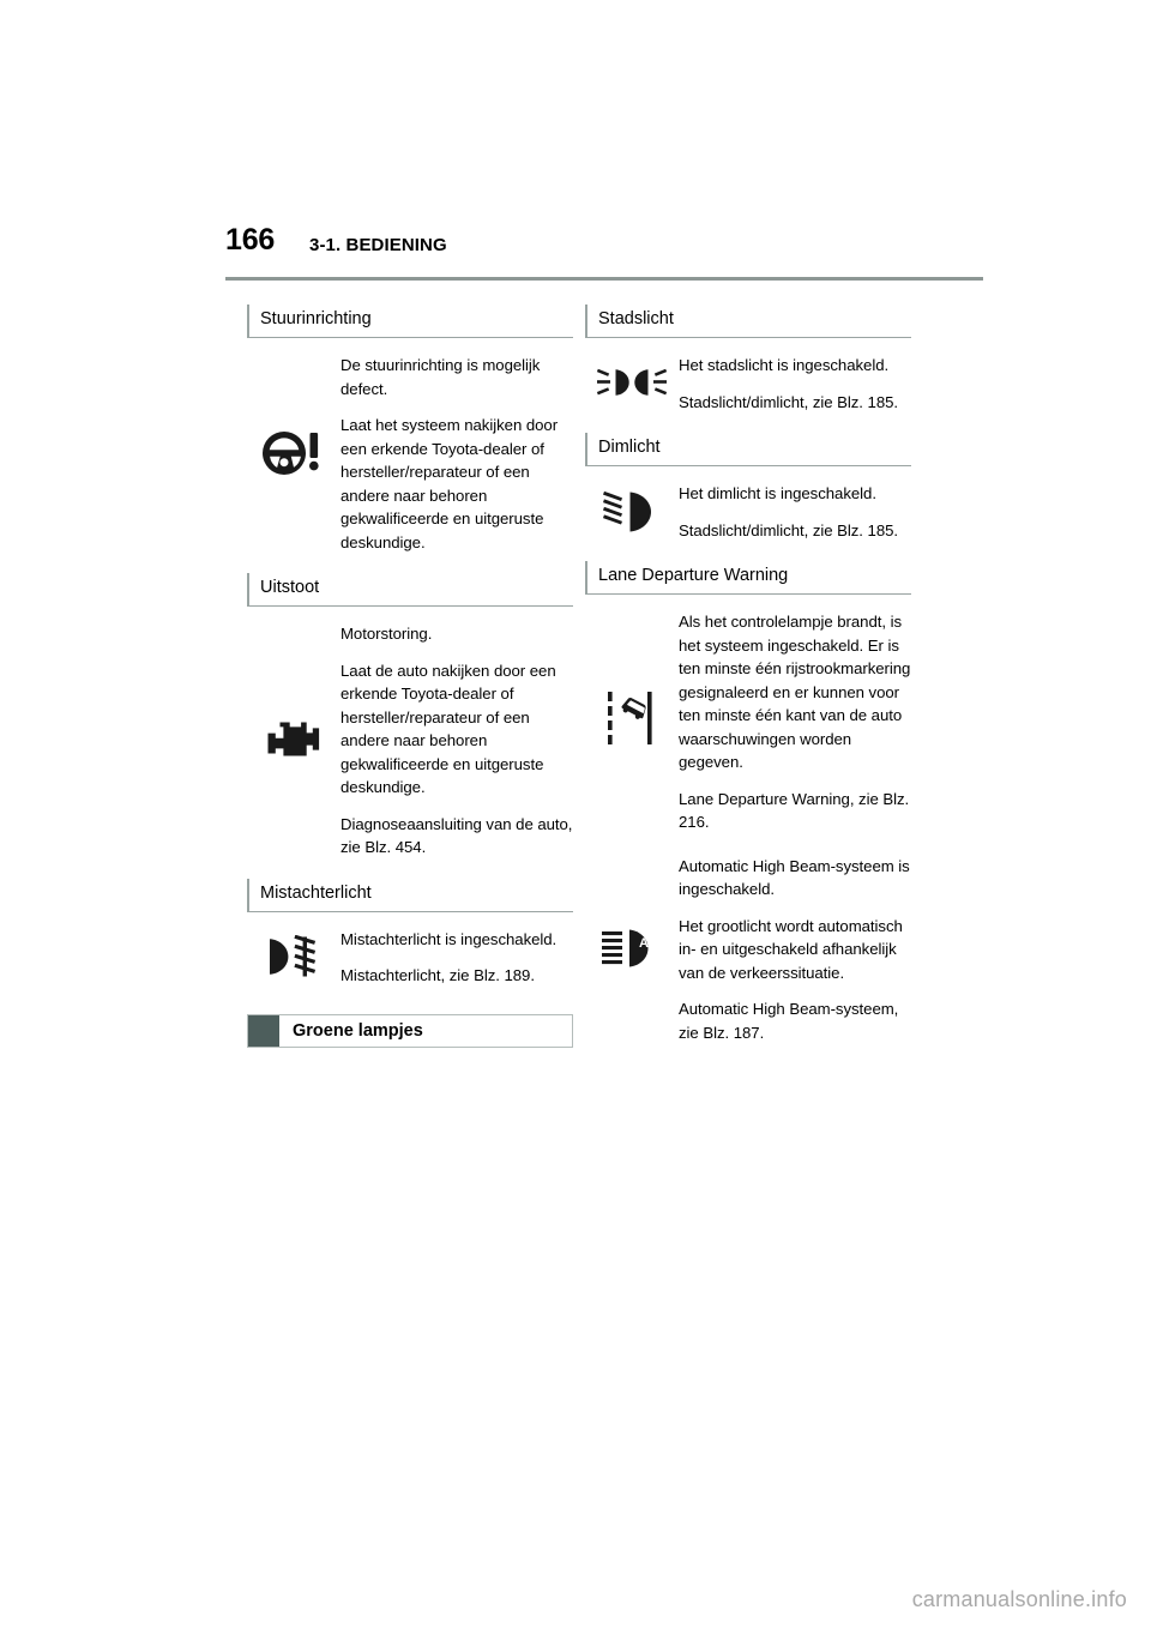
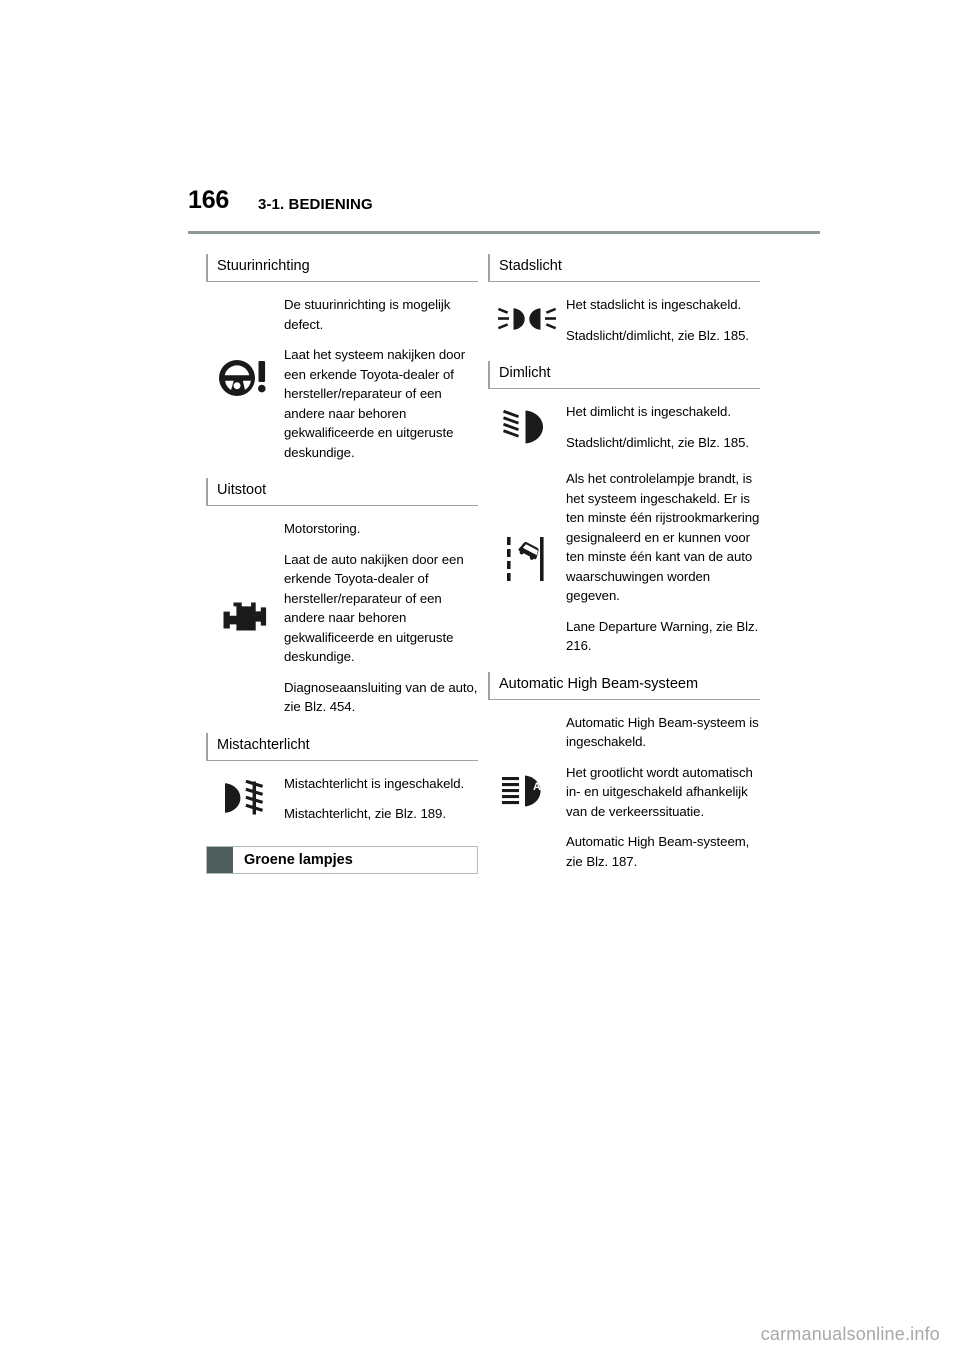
  166
  3-1. BEDIENING
  Stuurinrichting
  De stuurinrichting is mogelijk defect.
  Laat het systeem nakijken door een erkende Toyota-dealer of hersteller/reparateur of een andere naar behoren gekwalificeerde en uitgeruste deskundige.
  Uitstoot
  Motorstoring.
  Laat de auto nakijken door een erkende Toyota-dealer of hersteller/reparateur of een andere naar behoren gekwalificeerde en uitgeruste deskundige.
  Diagnoseaansluiting van de auto, zie Blz. 454.
  Mistachterlicht
  Mistachterlicht is ingeschakeld.
  Mistachterlicht, zie Blz. 189.
  Groene lampjes
  Stadslicht
  Het stadslicht is ingeschakeld.
  Stadslicht/dimlicht, zie Blz. 185.
  Dimlicht
  Het dimlicht is ingeschakeld.
  Stadslicht/dimlicht, zie Blz. 185.
- Lane Departure Warning
  Als het controlelampje brandt, is het systeem ingeschakeld. Er is ten minste één rijstrookmarkering gesignaleerd en er kunnen voor ten minste één kant van de auto waarschuwingen worden gegeven.
  Lane Departure Warning, zie Blz. 216.
+ Automatic High Beam-systeem
  A
  Automatic High Beam-systeem is ingeschakeld.
  Het grootlicht wordt automatisch in- en uitgeschakeld afhankelijk van de verkeerssituatie.
  Automatic High Beam-systeem, zie Blz. 187.
  carmanualsonline.info
